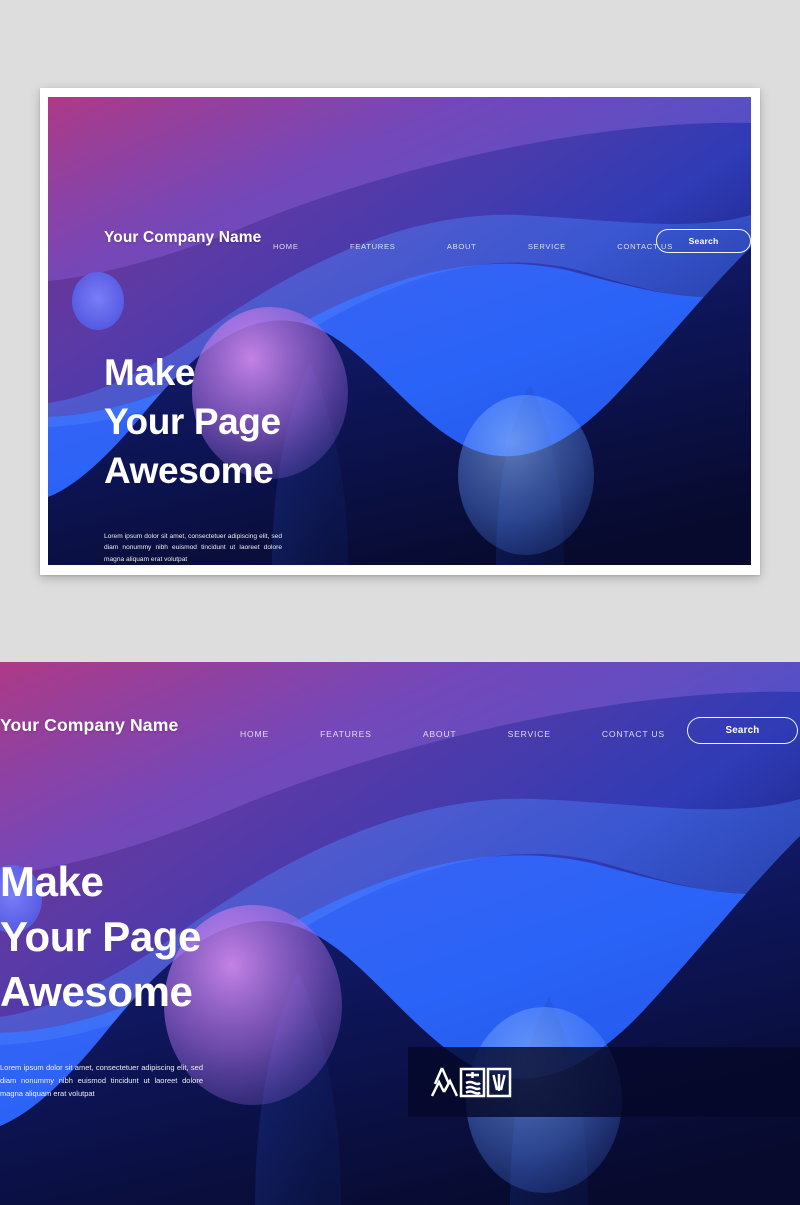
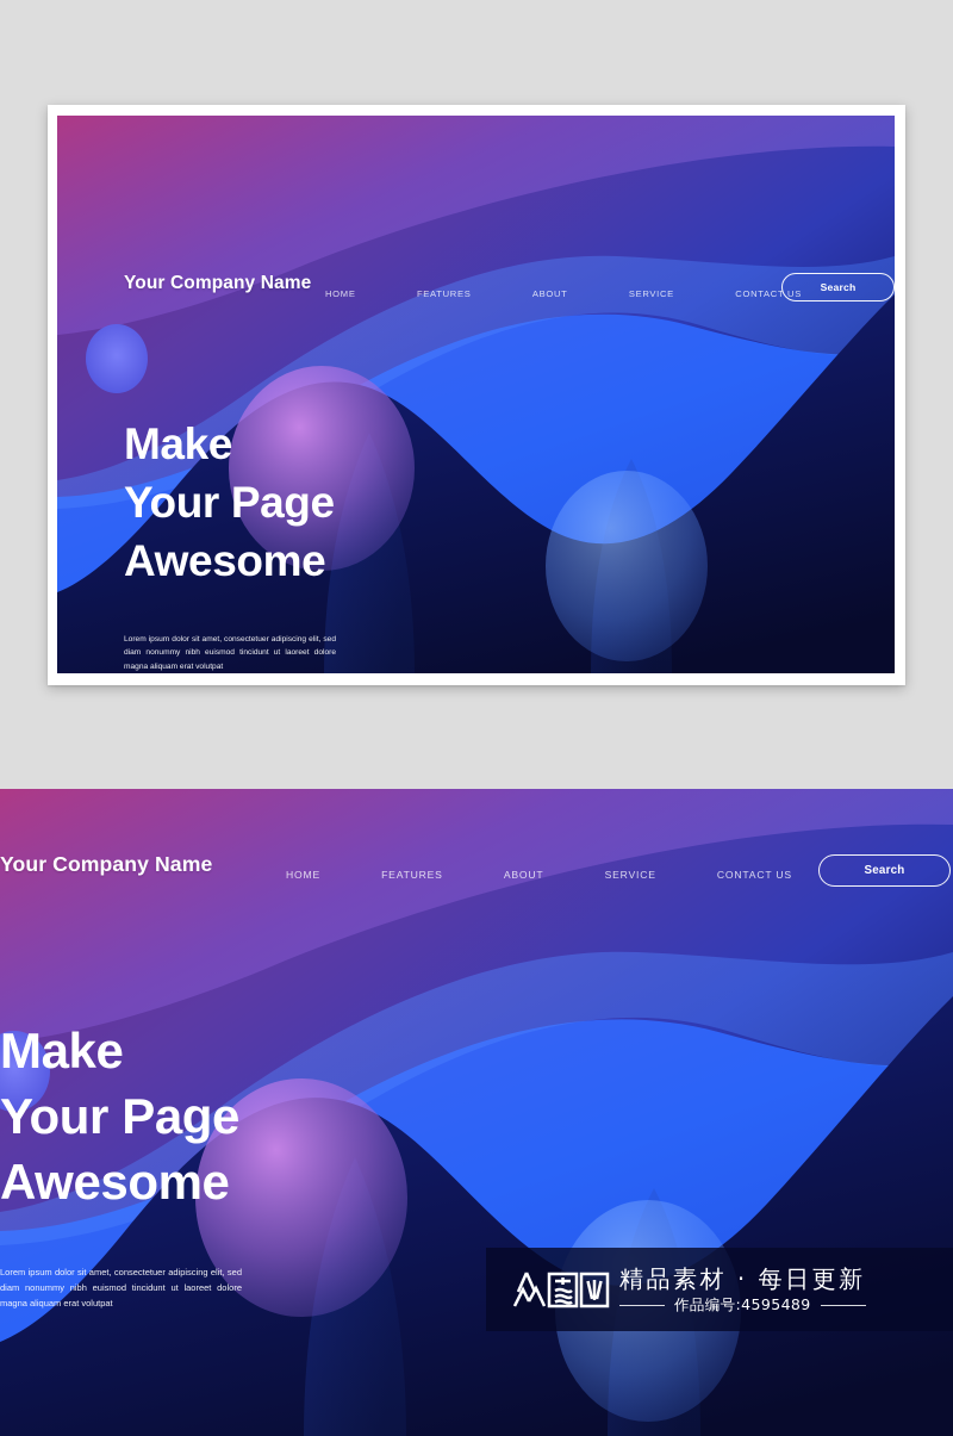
  Your Company Name
  HOME
  FEATURES
  ABOUT
  SERVICE
  CONTACT US
  Search
  Make
  Your Page
  Awesome
  Your Company Name
  HOME
  FEATURES
  ABOUT
  SERVICE
  CONTACT US
  Search
  Make
  Your Page
  Awesome
  Lorem ipsum dolor sit amet, consectetuer adipiscing elit, sed diam nonummy nibh euismod tincidunt ut laoreet dolore magna aliquam erat volutpat
+ 精品素材 · 每日更新
+ 作品编号:4595489
